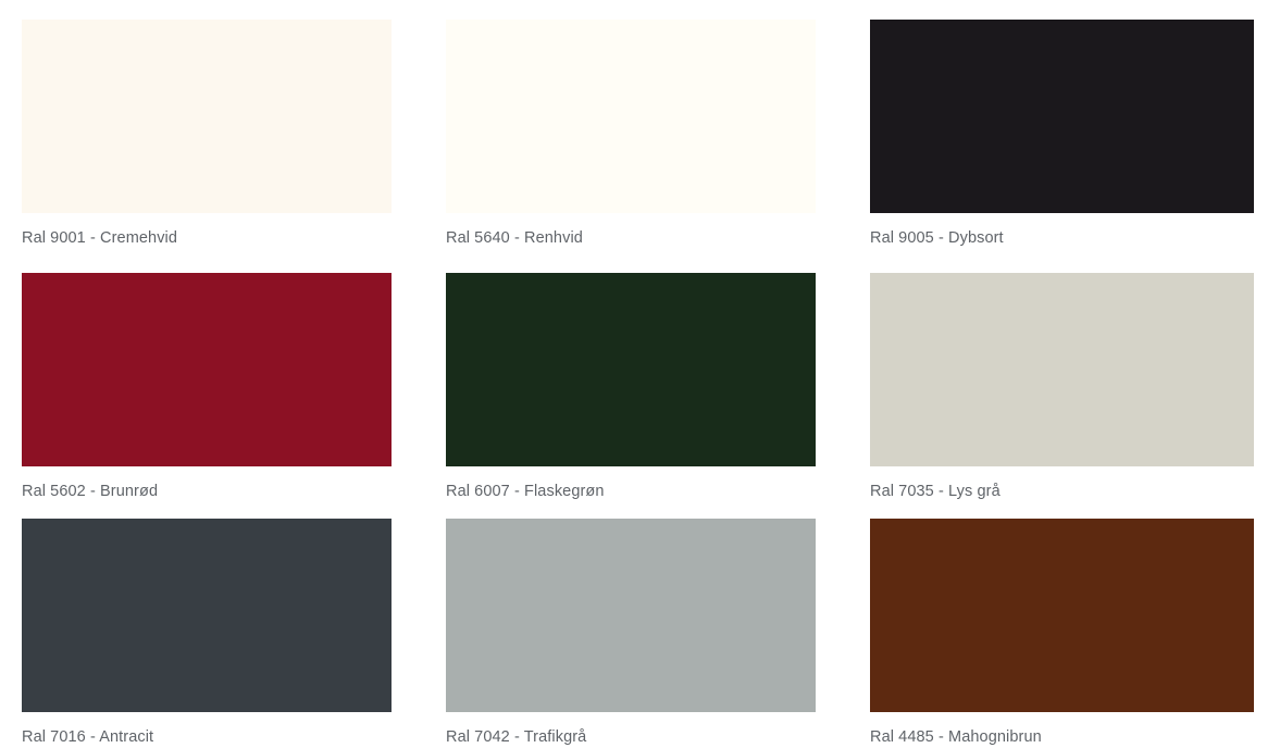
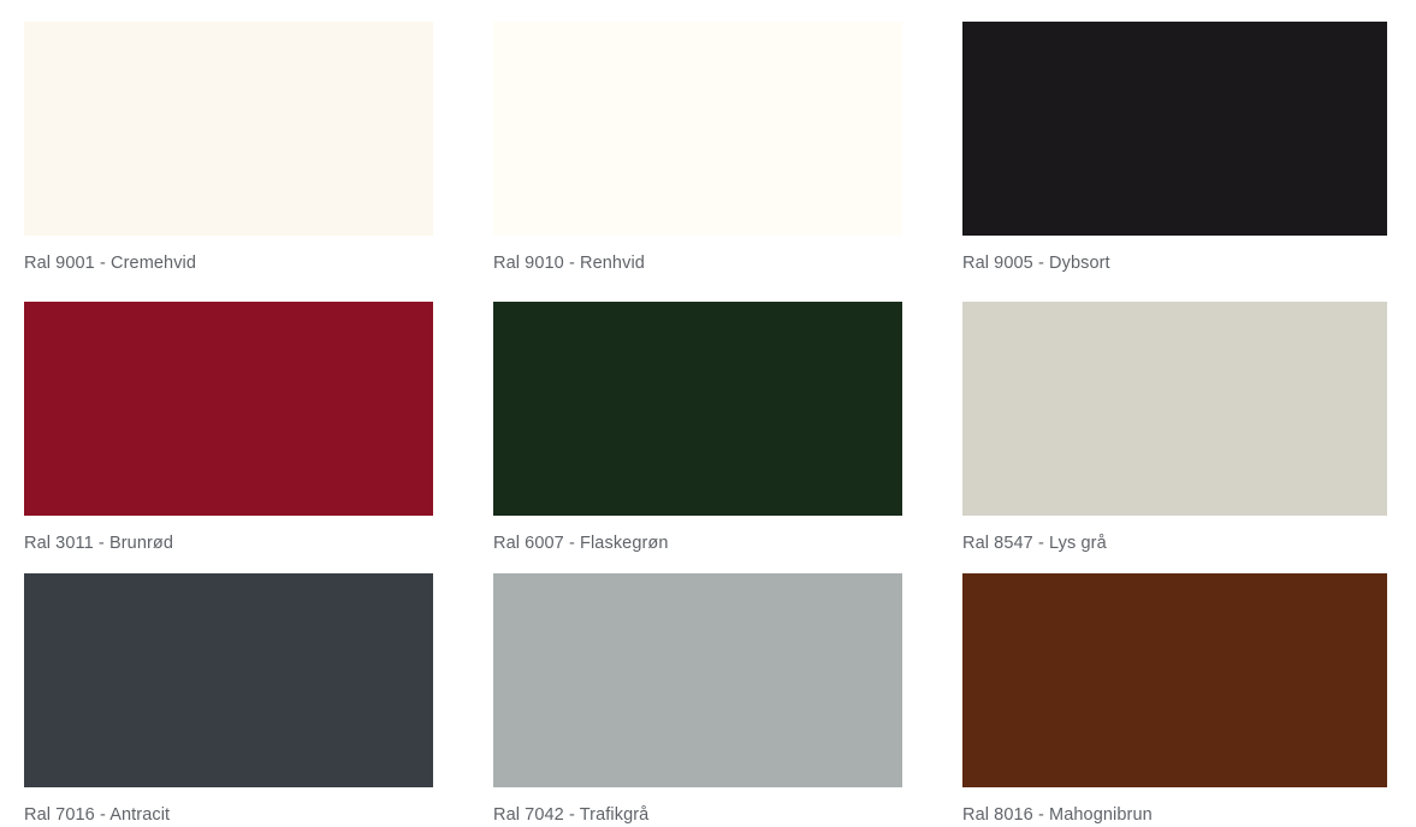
  Ral 9001 - Cremehvid
- Ral 5640 - Renhvid
+ Ral 9010 - Renhvid
  Ral 9005 - Dybsort
- Ral 5602 - Brunrød
+ Ral 3011 - Brunrød
  Ral 6007 - Flaskegrøn
- Ral 7035 - Lys grå
+ Ral 8547 - Lys grå
  Ral 7016 - Antracit
  Ral 7042 - Trafikgrå
- Ral 4485 - Mahognibrun
+ Ral 8016 - Mahognibrun
